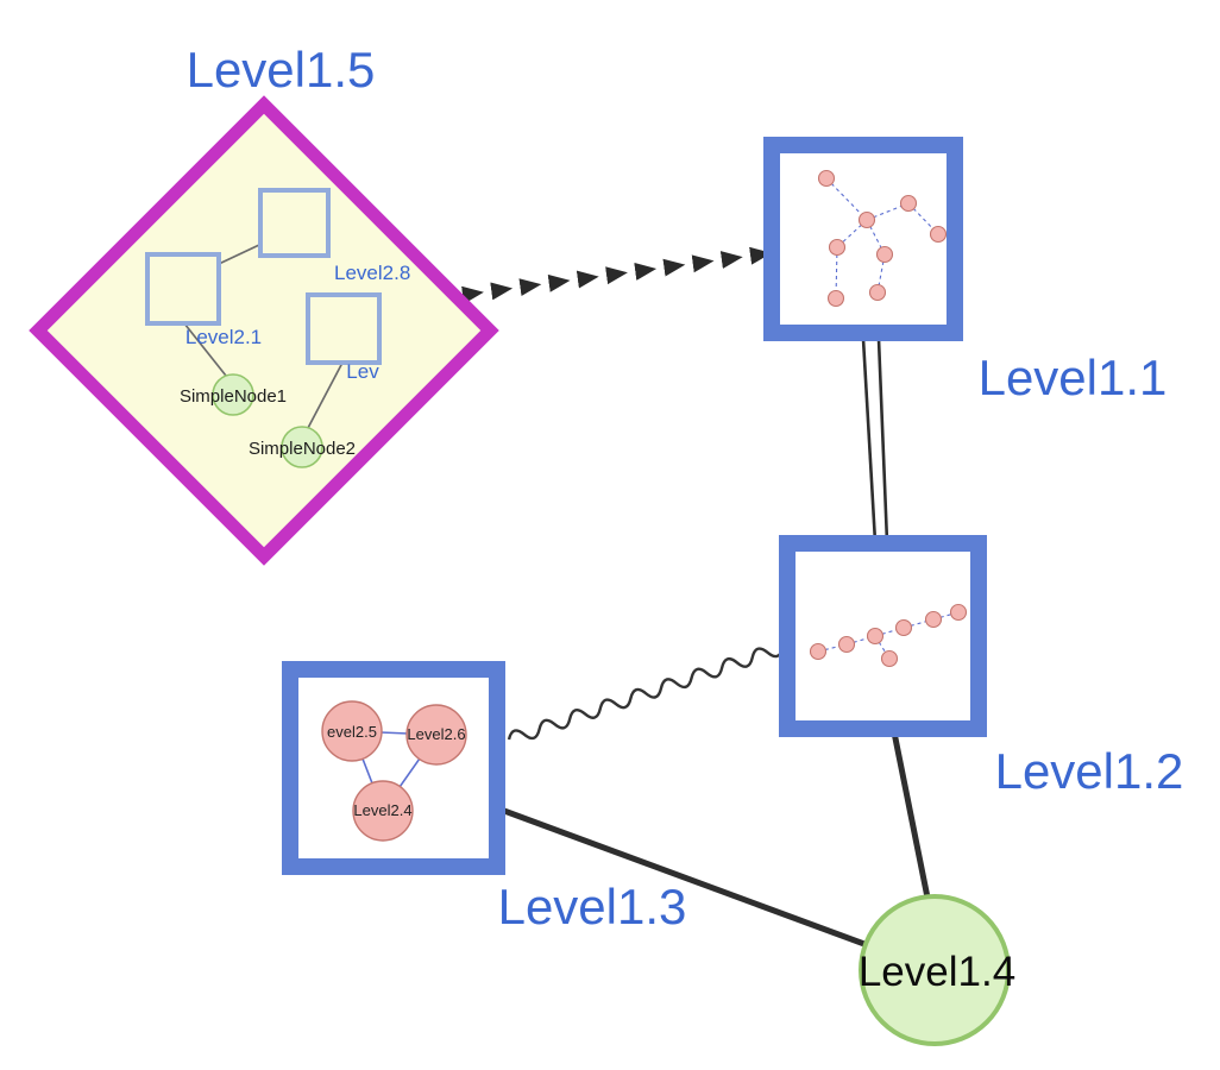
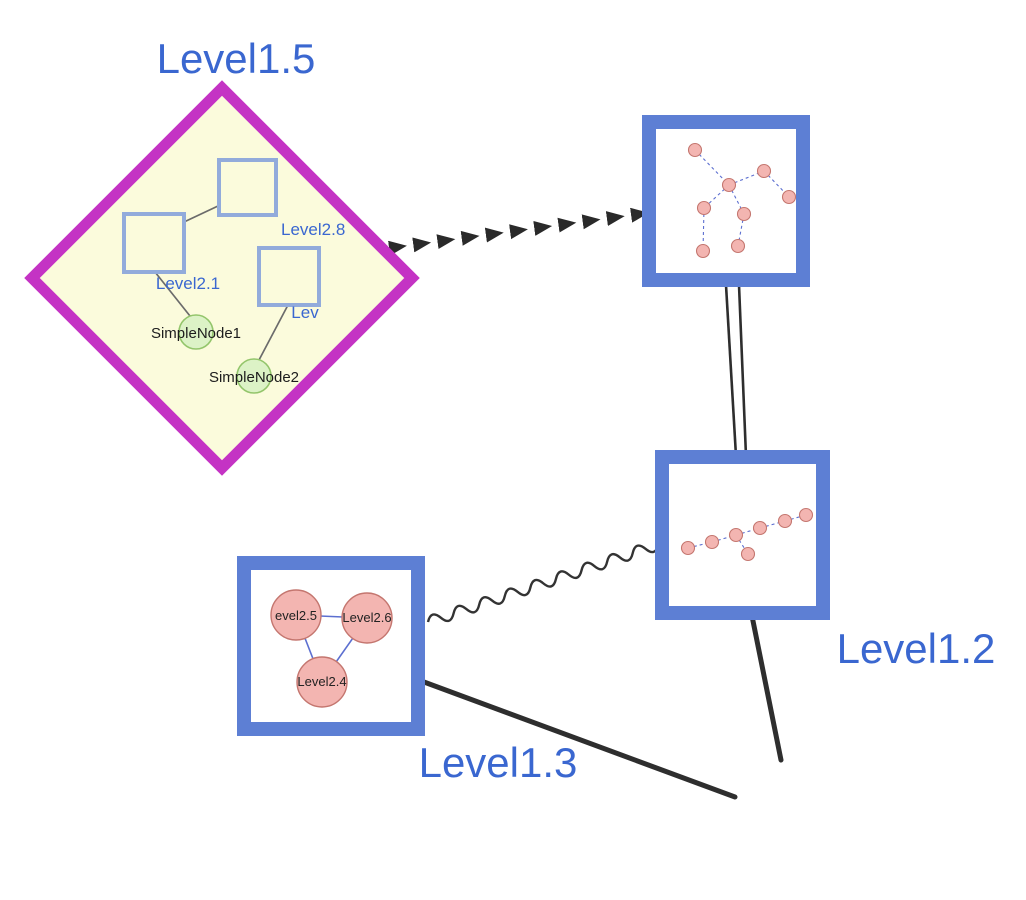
- Level1.4
- Level1.1
  Level1.2
  evel2.5
  Level2.6
  Level2.4
  Level1.3
  Level2.8
  Level2.1
  Lev
  SimpleNode1
  SimpleNode2
  Level1.5
